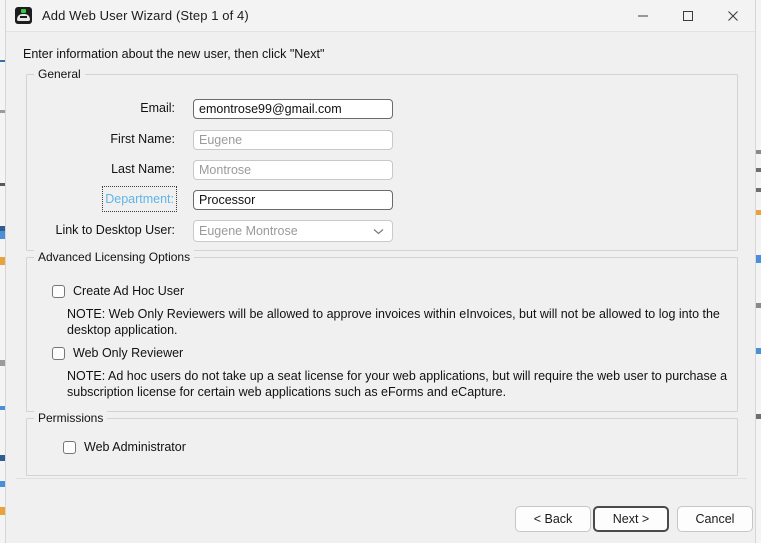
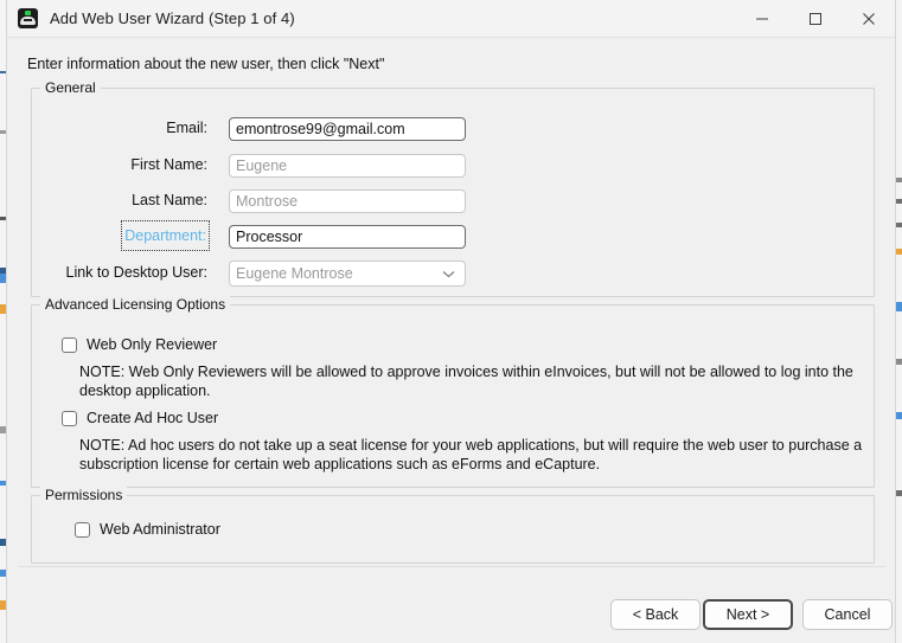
  Add Web User Wizard (Step 1 of 4)
  Enter information about the new user, then click "Next"
  General
  Email:
  emontrose99@gmail.com
  First Name:
  Eugene
  Last Name:
  Montrose
  Department:
  Processor
  Link to Desktop User:
  Eugene Montrose
  Advanced Licensing Options
- Create Ad Hoc User
+ Web Only Reviewer
  NOTE: Web Only Reviewers will be allowed to approve invoices within eInvoices, but will not be allowed to log into the desktop application.
- Web Only Reviewer
+ Create Ad Hoc User
  NOTE: Ad hoc users do not take up a seat license for your web applications, but will require the web user to purchase a subscription license for certain web applications such as eForms and eCapture.
  Permissions
  Web Administrator
  < Back
  Next >
  Cancel
